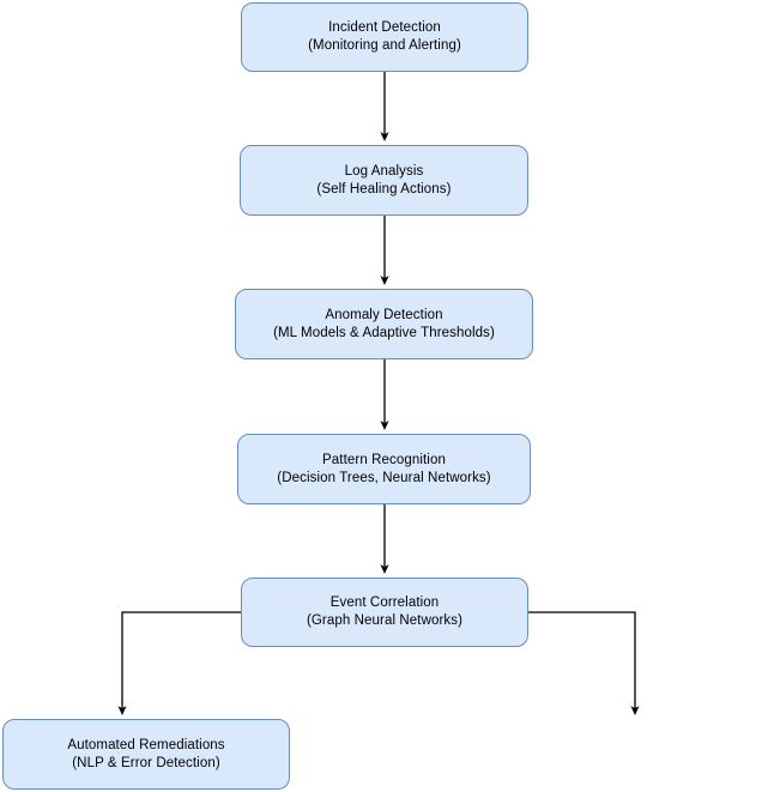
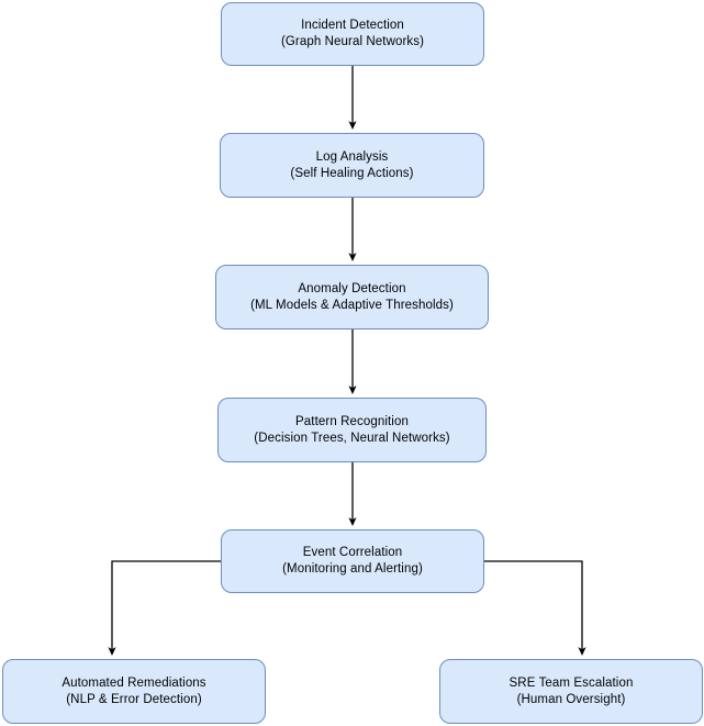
  Incident Detection
- (Monitoring and Alerting)
+ (Graph Neural Networks)
  Log Analysis
  (Self Healing Actions)
  Anomaly Detection
  (ML Models & Adaptive Thresholds)
  Pattern Recognition
  (Decision Trees, Neural Networks)
  Event Correlation
- (Graph Neural Networks)
+ (Monitoring and Alerting)
  Automated Remediations
  (NLP & Error Detection)
+ SRE Team Escalation
+ (Human Oversight)
